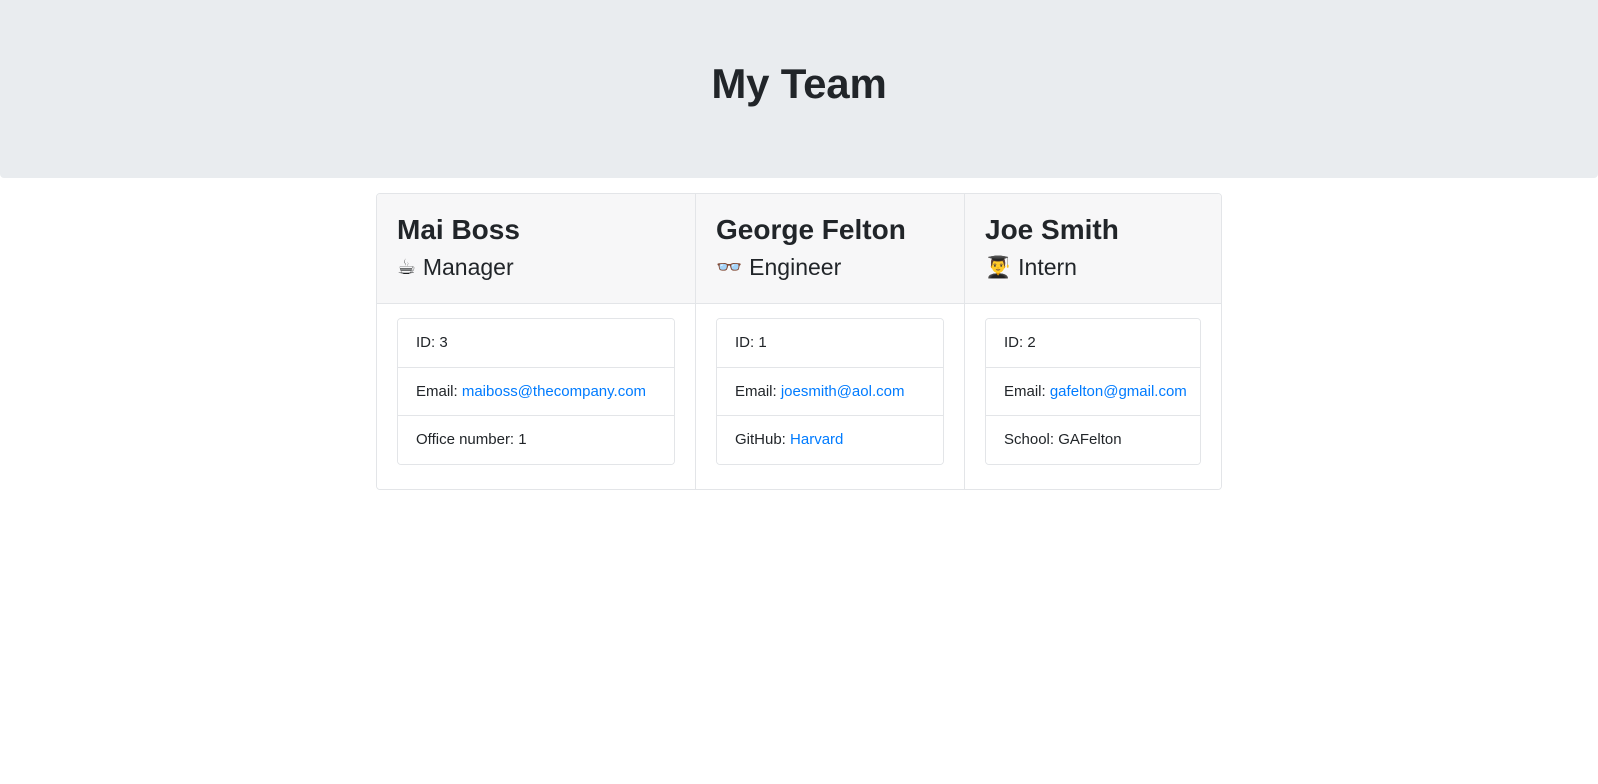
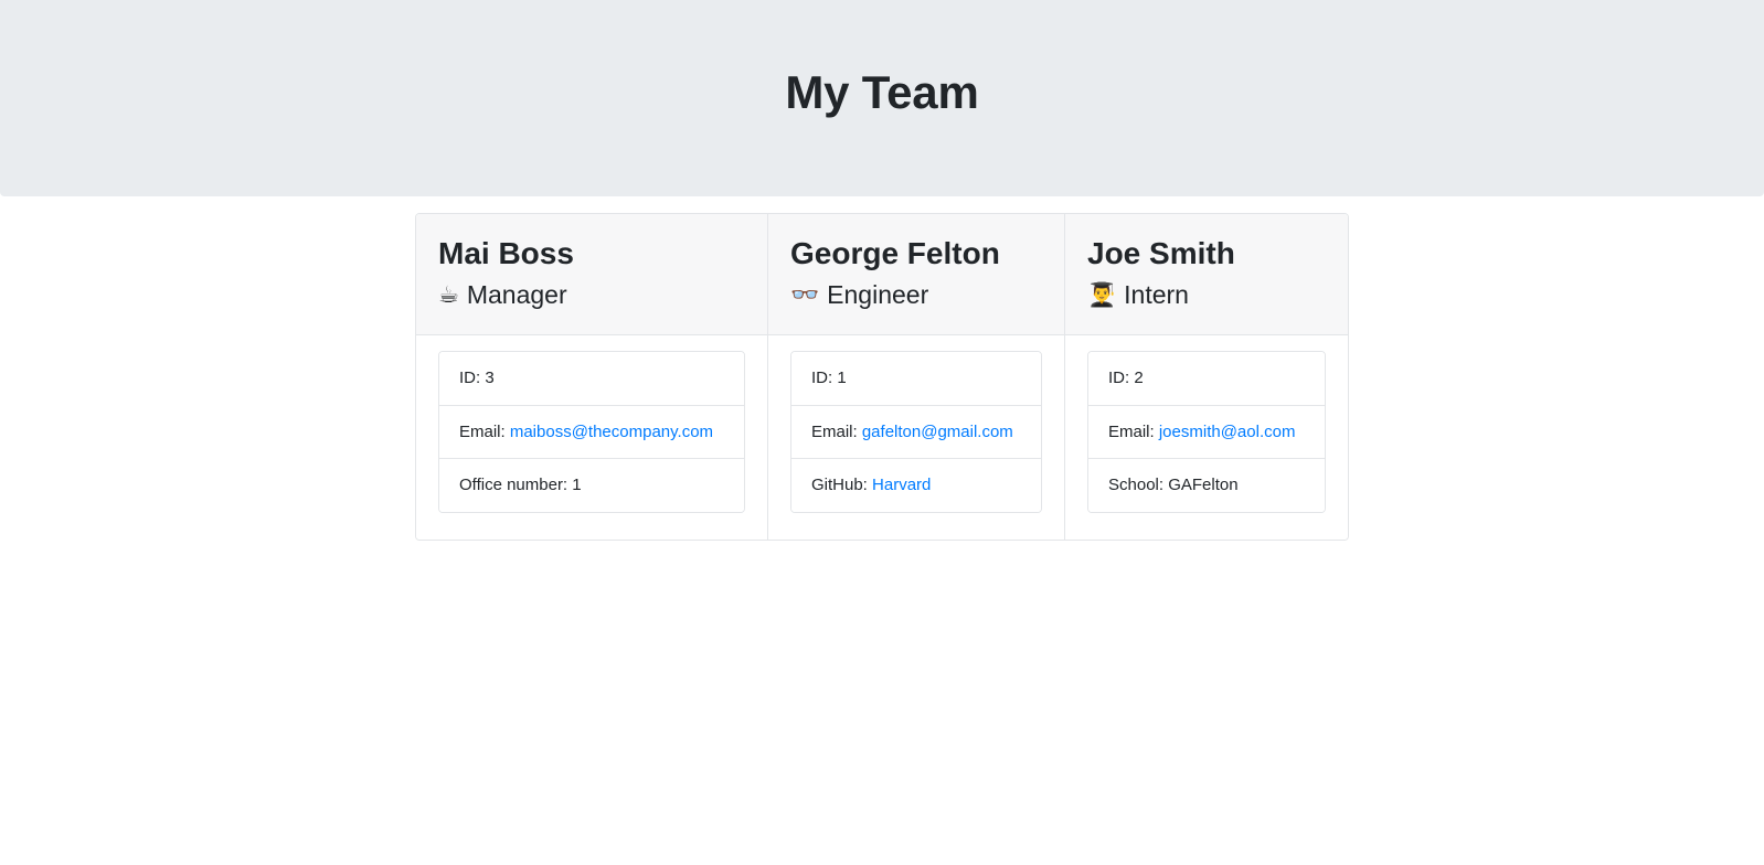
  My Team
  Mai Boss
  ☕
  Manager
  ID: 3
  Email: maiboss@thecompany.com
  Office number: 1
  George Felton
  👓
  Engineer
  ID: 1
- Email: joesmith@aol.com
+ Email: gafelton@gmail.com
  GitHub: Harvard
  Joe Smith
  👨‍🎓
  Intern
  ID: 2
- Email: gafelton@gmail.com
+ Email: joesmith@aol.com
  School: GAFelton
